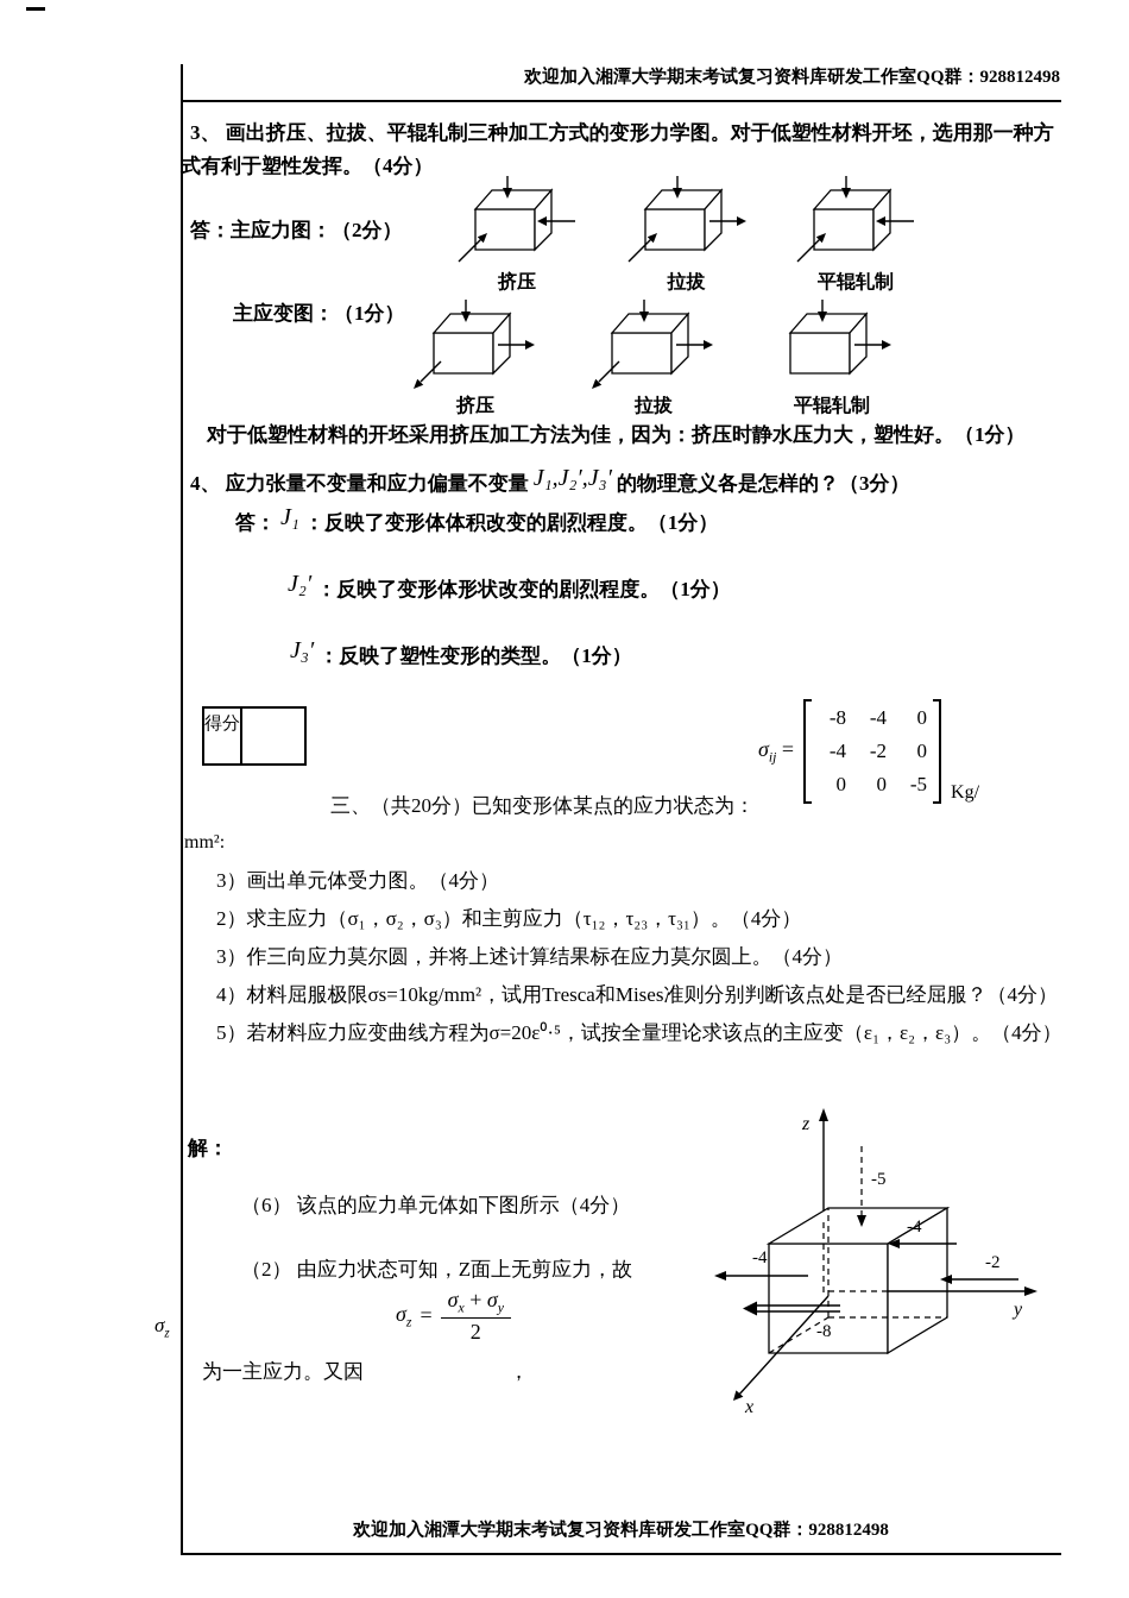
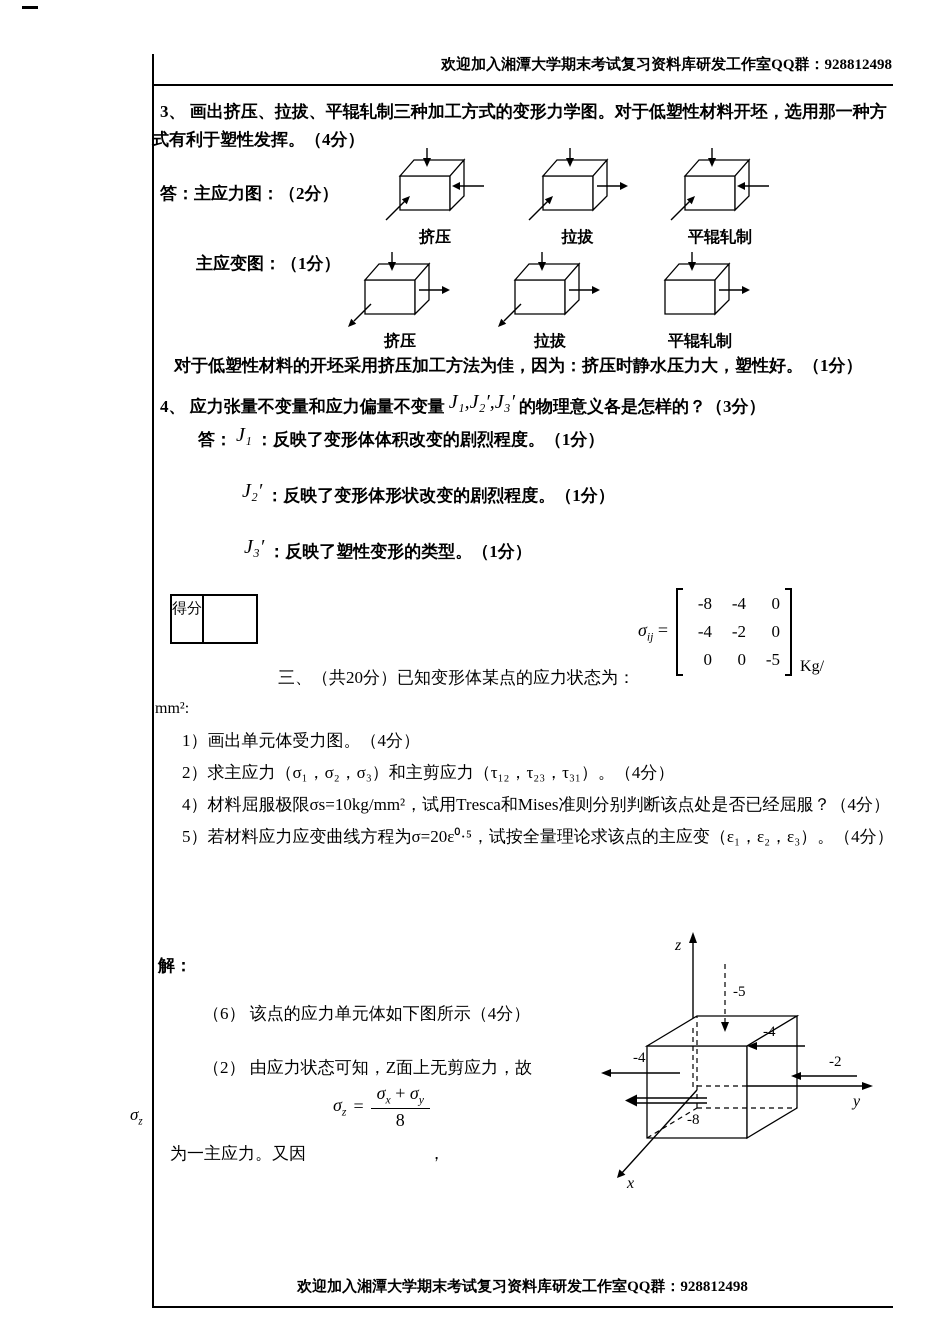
  欢迎加入湘潭大学期末考试复习资料库研发工作室QQ群：928812498
  欢迎加入湘潭大学期末考试复习资料库研发工作室QQ群：928812498
  3、 画出挤压、拉拔、平辊轧制三种加工方式的变形力学图。对于低塑性材料开坯，选用那一种方式有利于塑性发挥。（4分）
  答：主应力图：（2分）
  挤压
  拉拔
  平辊轧制
  主应变图：（1分）
  挤压
  拉拔
  平辊轧制
  对于低塑性材料的开坯采用挤压加工方法为佳，因为：挤压时静水压力大，塑性好。（1分）
  4、 应力张量不变量和应力偏量不变量 J₁,J₂′,J₃′ 的物理意义各是怎样的？（3分）
  答： J₁ ：反映了变形体体积改变的剧烈程度。（1分）
  J₂′ ：反映了变形体形状改变的剧烈程度。（1分）
  J₃′ ：反映了塑性变形的类型。（1分）
  得分
  σij =
  -8	-4	0
  -4	-2	0
  0	0	-5
  Kg/
  三、（共20分）已知变形体某点的应力状态为：
  mm²:
- 3）画出单元体受力图。（4分）
+ 1）画出单元体受力图。（4分）
  2）求主应力（σ₁，σ₂，σ₃）和主剪应力（τ₁₂，τ₂₃，τ₃₁）。（4分）
- 3）作三向应力莫尔圆，并将上述计算结果标在应力莫尔圆上。（4分）
  4）材料屈服极限σs=10kg/mm²，试用Tresca和Mises准则分别判断该点处是否已经屈服？（4分）
  5）若材料应力应变曲线方程为σ=20ε⁰·⁵，试按全量理论求该点的主应变（ε₁，ε₂，ε₃）。（4分）
  解：
  （6） 该点的应力单元体如下图所示（4分）
  （2） 由应力状态可知，Z面上无剪应力，故
  σz
  σz
  =
  σx + σy
- 2
+ 8
  为一主应力。又因
  ，
  z
  -5
  y
  x
  -4
  -4
  -2
  -8
